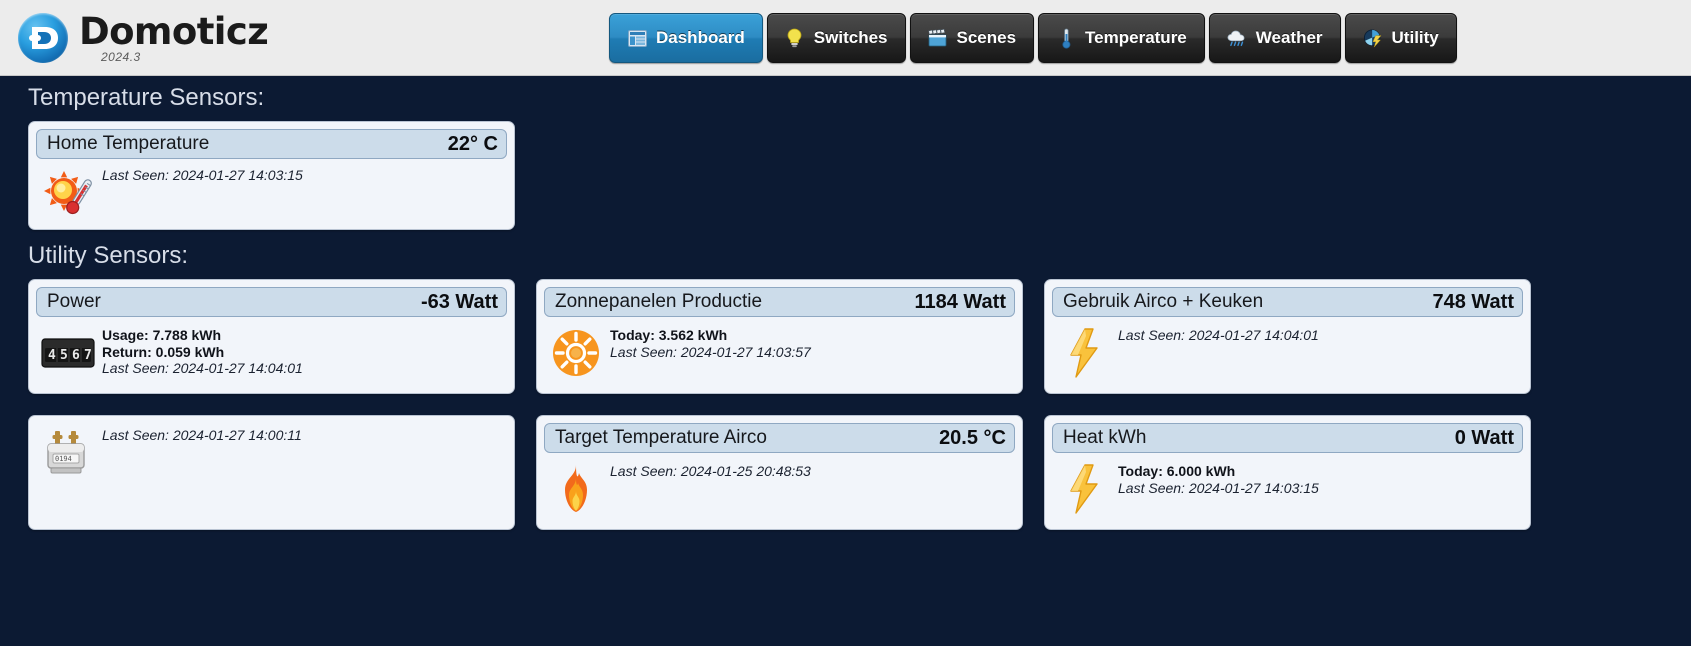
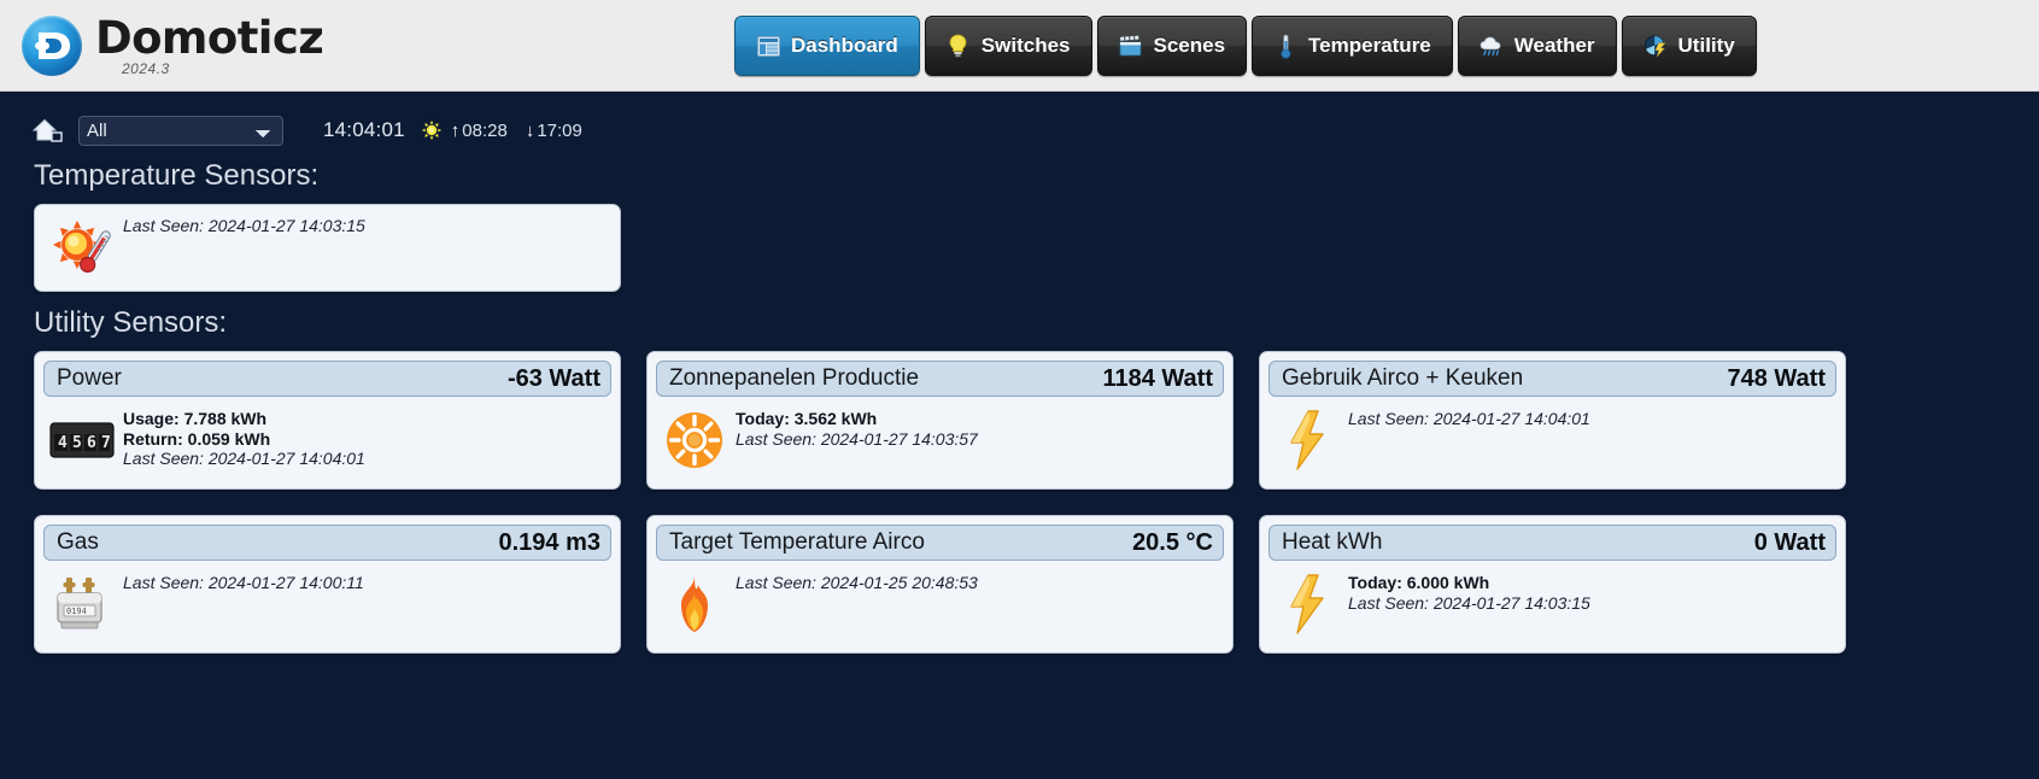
  Domoticz
  2024.3
  Dashboard
  Switches
  Scenes
  Temperature
  Weather
  Utility
+ All
+ 14:04:01
+ ↑
+ 08:28
+ ↓
+ 17:09
  Temperature Sensors:
- Home Temperature
- 22° C
  Last Seen: 2024-01-27 14:03:15
  Utility Sensors:
  Power
  -63 Watt
  4
  5
  6
  7
  Usage: 7.788 kWh
  Return: 0.059 kWh
  Last Seen: 2024-01-27 14:04:01
  Zonnepanelen Productie
  1184 Watt
  Today: 3.562 kWh
  Last Seen: 2024-01-27 14:03:57
  Gebruik Airco + Keuken
  748 Watt
  Last Seen: 2024-01-27 14:04:01
+ Gas
+ 0.194 m3
  0194
  Last Seen: 2024-01-27 14:00:11
  Target Temperature Airco
  20.5 °C
  Last Seen: 2024-01-25 20:48:53
  Heat kWh
  0 Watt
  Today: 6.000 kWh
  Last Seen: 2024-01-27 14:03:15
